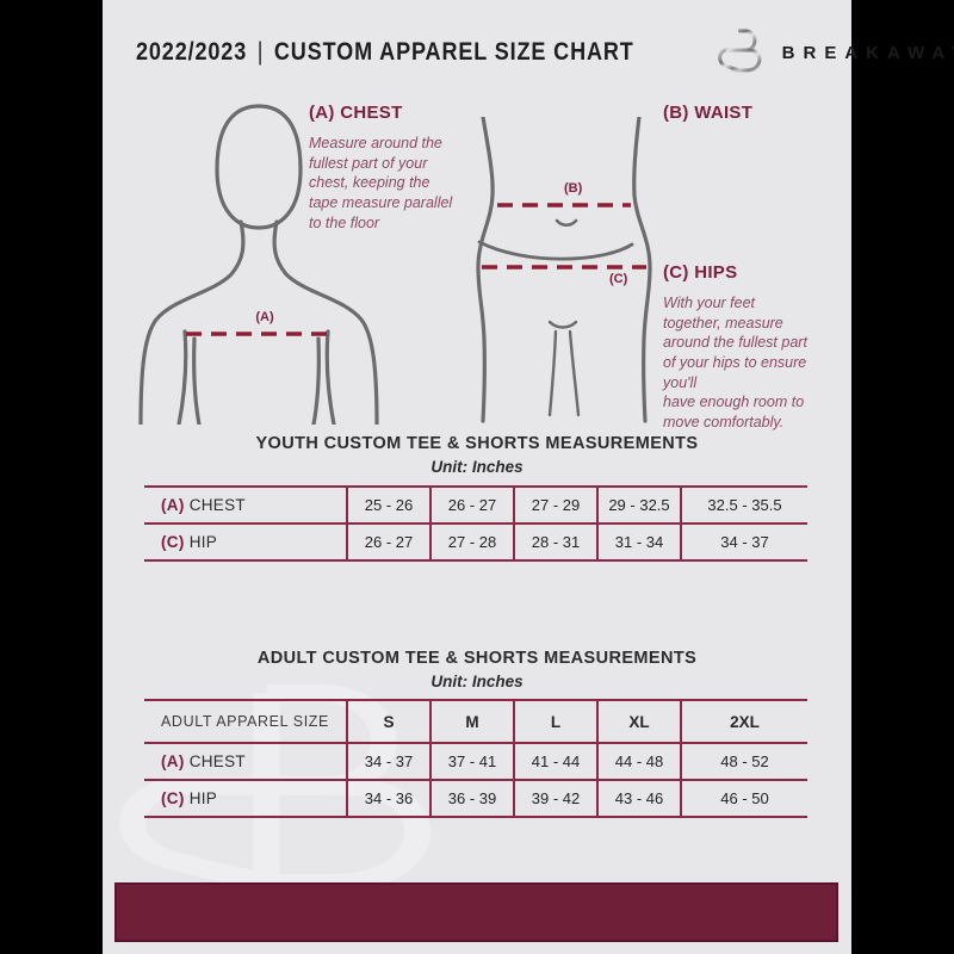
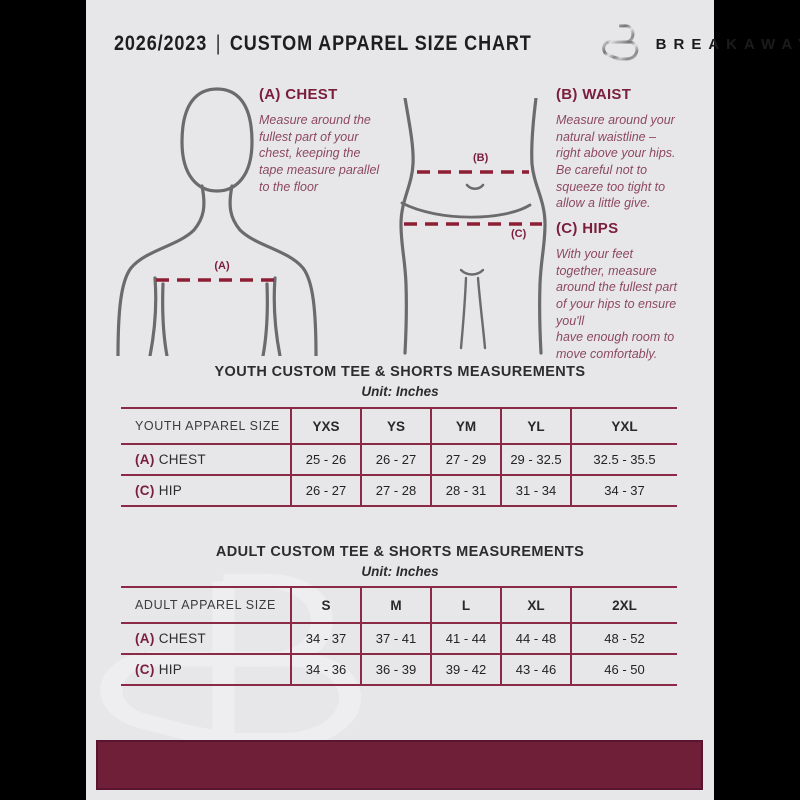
- 2022/2023 | CUSTOM APPAREL SIZE CHART
+ 2026/2023 | CUSTOM APPAREL SIZE CHART
  BREAKAWA
  (A)
  (B)
  (C)
  (A) CHEST
  Measure around the
  fullest part of your
  chest, keeping the
  tape measure parallel
  to the floor
  (B) WAIST
+ Measure around your
+ natural waistline –
+ right above your hips.
+ Be careful not to
+ squeeze too tight to
+ allow a little give.
  (C) HIPS
  With your feet
  together, measure
  around the fullest part
  of your hips to ensure
  you'll
  have enough room to
  move comfortably.
  YOUTH CUSTOM TEE & SHORTS MEASUREMENTS
  Unit: Inches
+ YOUTH APPAREL SIZE	YXS	YS	YM	YL	YXL
  (A) CHEST	25 - 26	26 - 27	27 - 29	29 - 32.5	32.5 - 35.5
  (C) HIP	26 - 27	27 - 28	28 - 31	31 - 34	34 - 37
  ADULT CUSTOM TEE & SHORTS MEASUREMENTS
  Unit: Inches
  ADULT APPAREL SIZE	S	M	L	XL	2XL
  (A) CHEST	34 - 37	37 - 41	41 - 44	44 - 48	48 - 52
  (C) HIP	34 - 36	36 - 39	39 - 42	43 - 46	46 - 50
